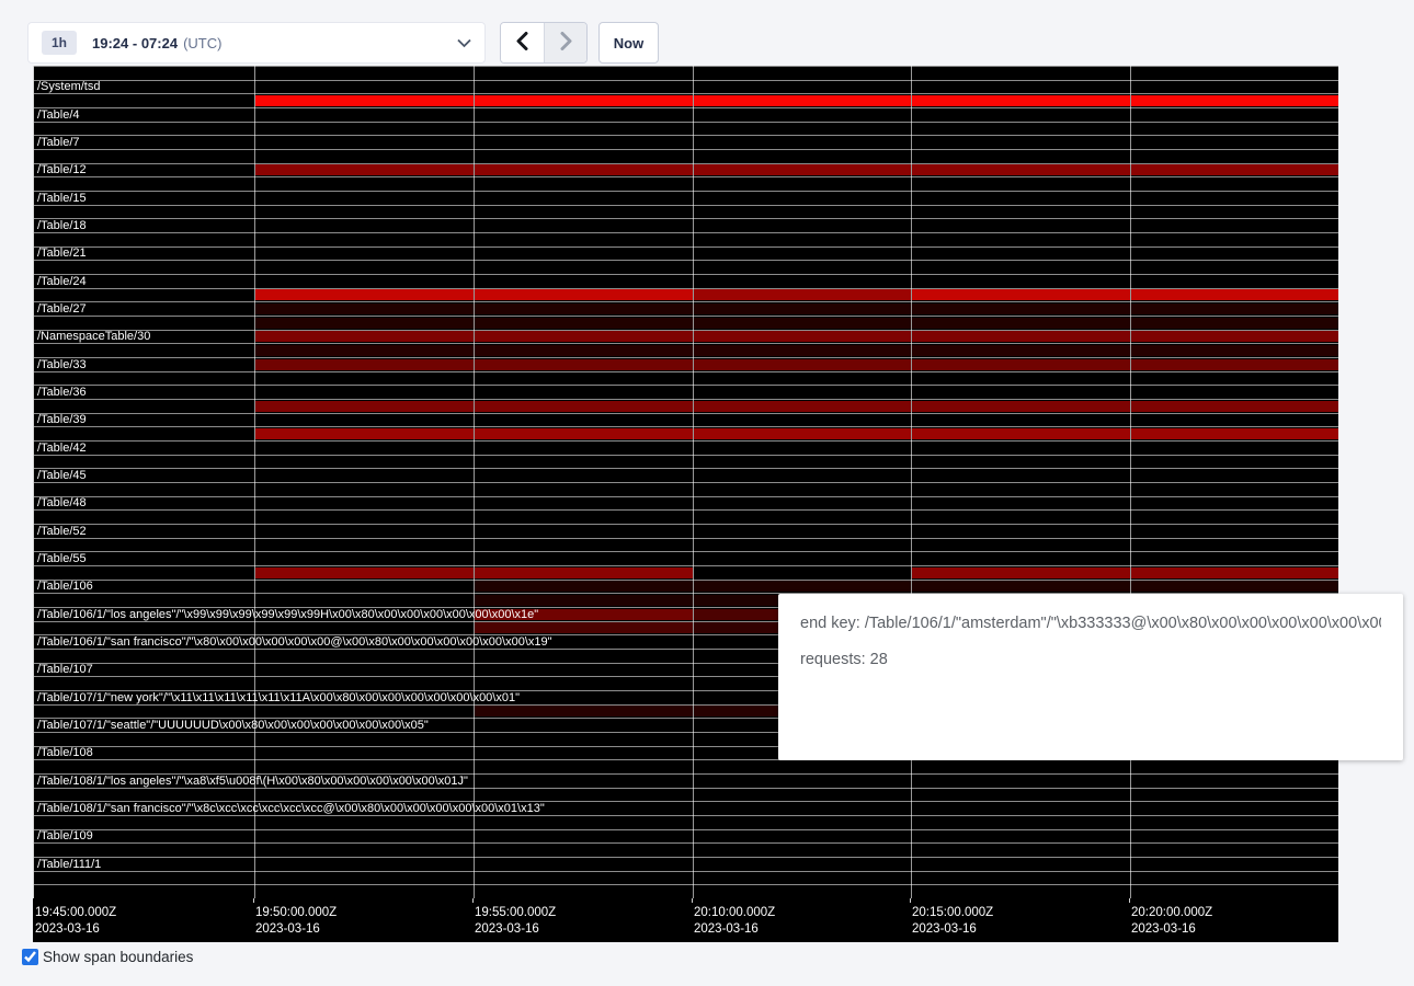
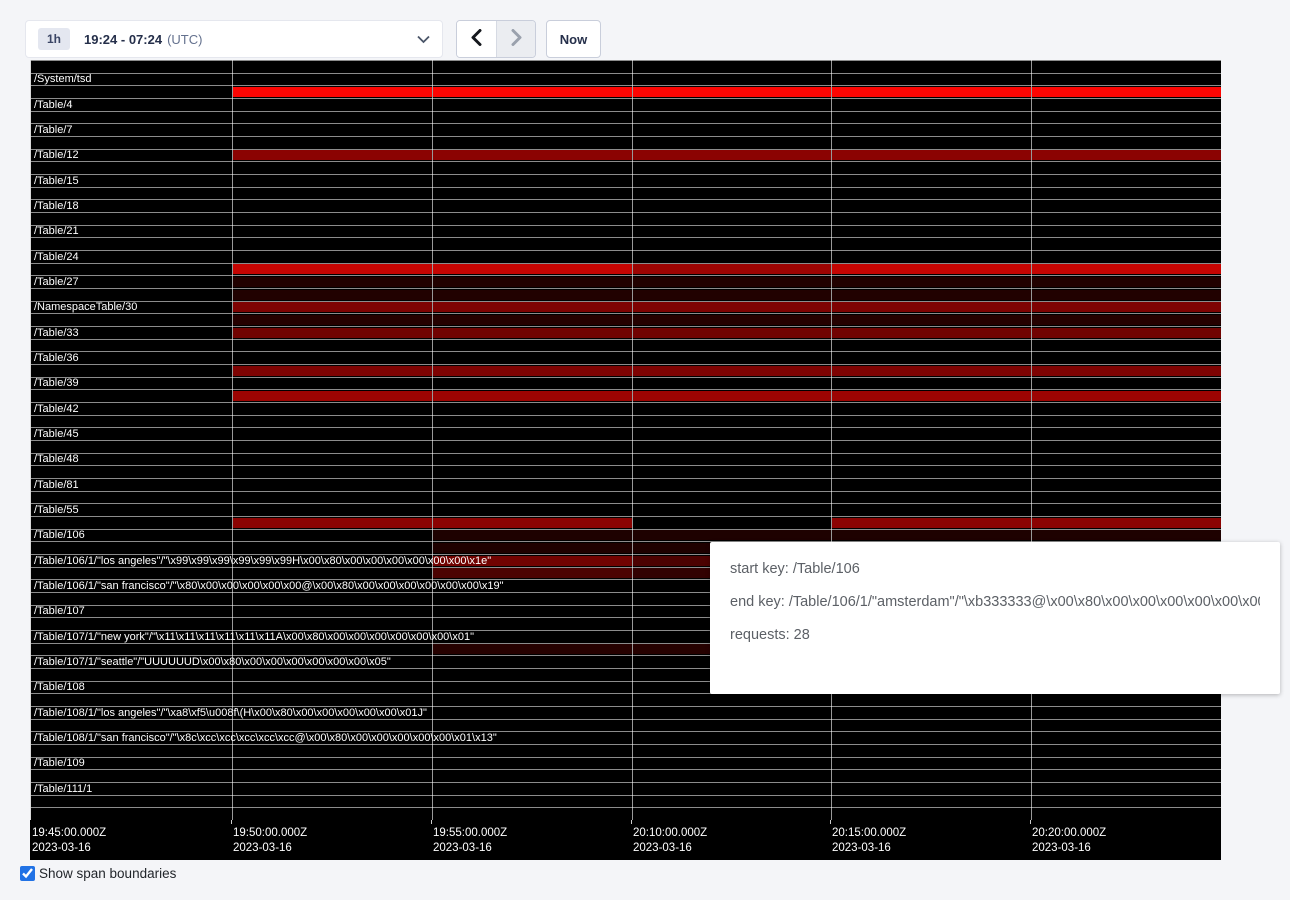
  1h
  19:24 - 07:24
  (UTC)
  Now
  /System/tsd
  /Table/4
  /Table/7
  /Table/12
  /Table/15
  /Table/18
  /Table/21
  /Table/24
  /Table/27
  /NamespaceTable/30
  /Table/33
  /Table/36
  /Table/39
  /Table/42
  /Table/45
  /Table/48
- /Table/52
+ /Table/81
  /Table/55
  /Table/106
  /Table/106/1/"los angeles"/"\x99\x99\x99\x99\x99\x99H\x00\x80\x00\x00\x00\x00\x00\x00\x1e"
  /Table/106/1/"san francisco"/"\x80\x00\x00\x00\x00\x00@\x00\x80\x00\x00\x00\x00\x00\x00\x19"
  /Table/107
  /Table/107/1/"new york"/"\x11\x11\x11\x11\x11\x11A\x00\x80\x00\x00\x00\x00\x00\x00\x01"
  /Table/107/1/"seattle"/"UUUUUUD\x00\x80\x00\x00\x00\x00\x00\x00\x05"
  /Table/108
  /Table/108/1/"los angeles"/"\xa8\xf5\u008f\(H\x00\x80\x00\x00\x00\x00\x00\x01J"
  /Table/108/1/"san francisco"/"\x8c\xcc\xcc\xcc\xcc\xcc@\x00\x80\x00\x00\x00\x00\x00\x01\x13"
  /Table/109
  /Table/111/1
  19:45:00.000Z
  2023-03-16
  19:50:00.000Z
  2023-03-16
  19:55:00.000Z
  2023-03-16
  20:10:00.000Z
  2023-03-16
  20:15:00.000Z
  2023-03-16
  20:20:00.000Z
  2023-03-16
+ start key: /Table/106
  end key: /Table/106/1/"amsterdam"/"\xb333333@\x00\x80\x00\x00\x00\x00\x00\x0
  requests: 28
  Show span boundaries
